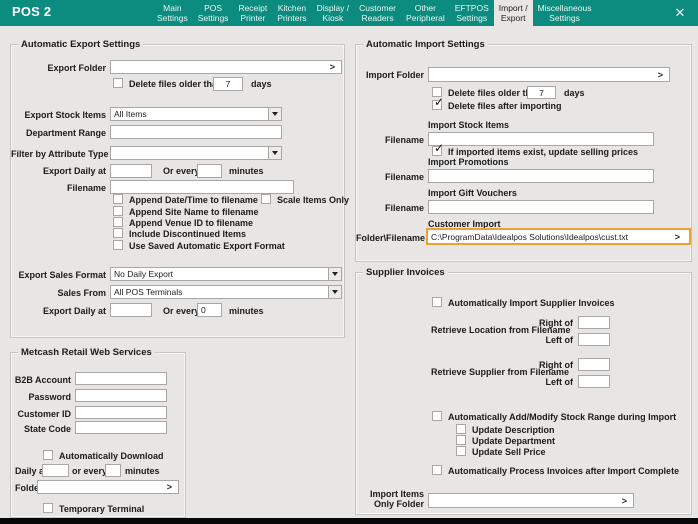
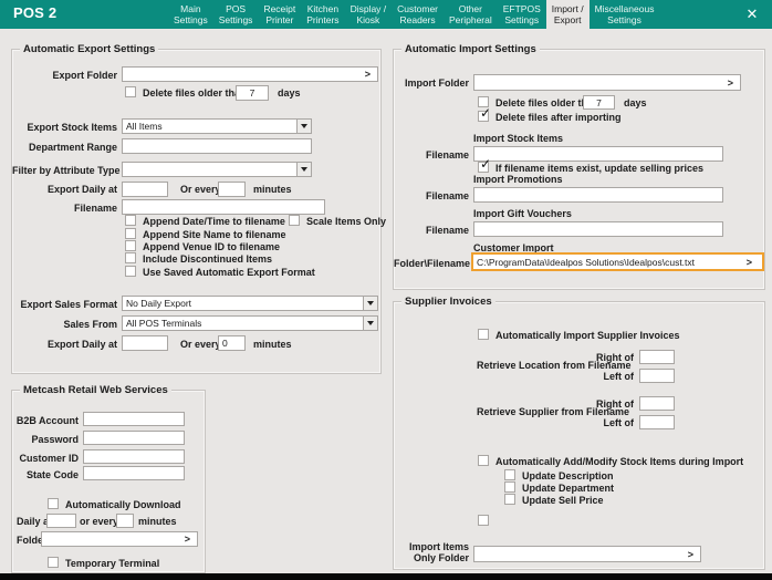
  POS 2
  Main
  Settings
  POS
  Settings
  Receipt
  Printer
  Kitchen
  Printers
  Display /
  Kiosk
  Customer
  Readers
  Other
  Peripheral
  EFTPOS
  Settings
  Import /
  Export
  Miscellaneous
  Settings
  ✕
  Automatic Export Settings
  Export Folder
  >
  Delete files older th
  7
  days
  Export Stock Items
  All Items
  Department Range
  Filter by Attribute Type
  Export Daily at
  Or ever
  minutes
  Filename
  Append Date/Time to filename
  Scale Items Only
  Append Site Name to filename
  Append Venue ID to filename
  Include Discontinued Items
  Use Saved Automatic Export Format
  Export Sales Format
  No Daily Export
  Sales From
  All POS Terminals
  Export Daily at
  Or ever
  0
  minutes
  Metcash Retail Web Services
  B2B Account
  Password
  Customer ID
  State Code
  Automatically Download
  Daily
  or ever
  minutes
  >
  Temporary Terminal
  Automatic Import Settings
  Import Folder
  >
  Delete files older t
  7
  days
  ✓
  Delete files after importing
  Import Stock Items
  Filename
  ✓
- If imported items exist, update selling prices
+ If filename items exist, update selling prices
  Import Promotions
  Filename
  Import Gift Vouchers
  Filename
  Customer Import
  Folder\Filename
  C:\ProgramData\Idealpos Solutions\Idealpos\cust.txt
  >
  Supplier Invoices
  Automatically Import Supplier Invoices
  Retrieve Location from Filename
  Right of
  Left of
  Retrieve Supplier from Filename
  Right of
  Left of
- Automatically Add/Modify Stock Range during Import
+ Automatically Add/Modify Stock Items during Import
  Update Description
  Update Department
  Update Sell Price
- Automatically Process Invoices after Import Complete
  Import Items
  Only Folder
  >
